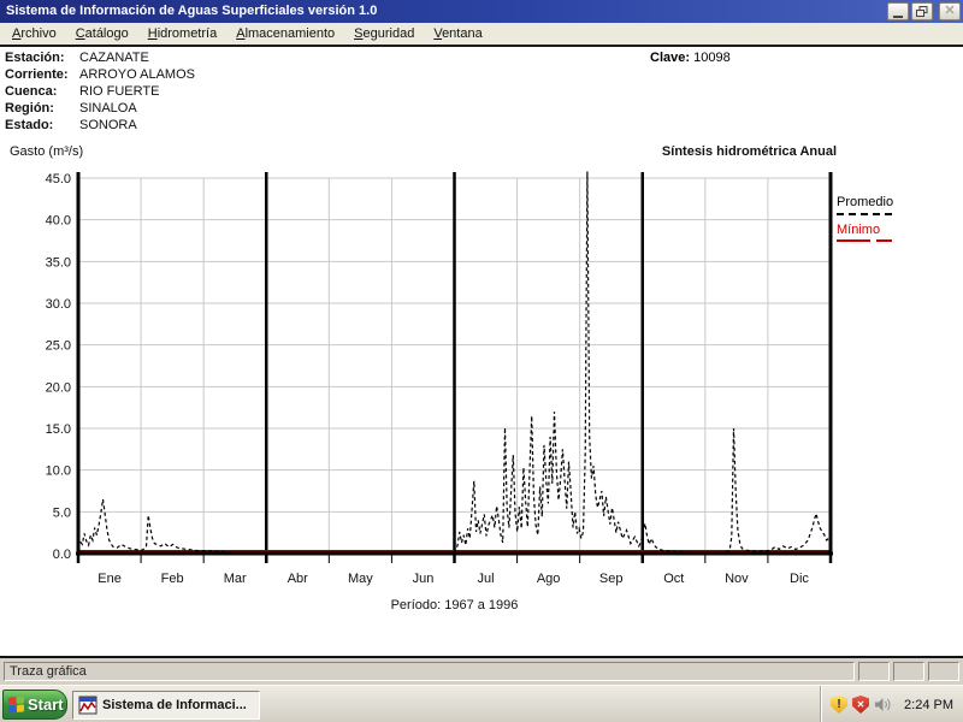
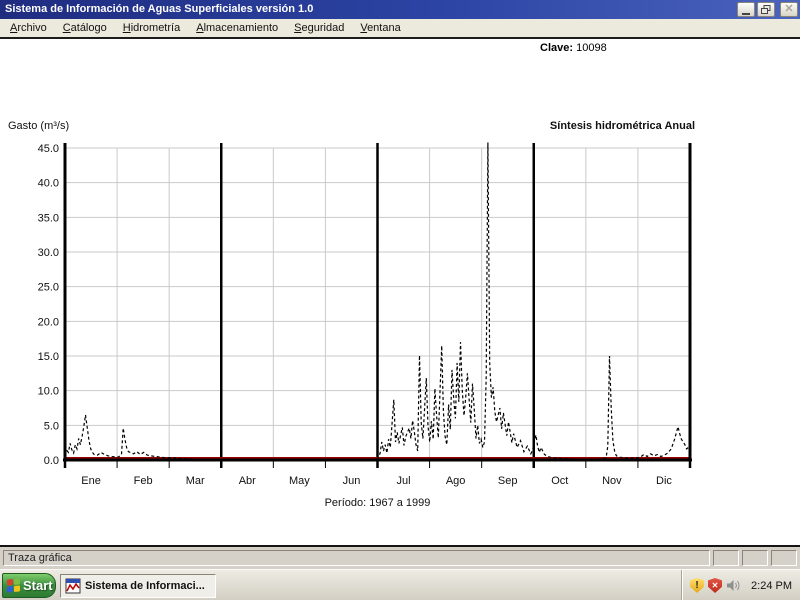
  Sistema de Información de Aguas Superficiales versión 1.0
  ✕
  Archivo
  Catálogo
  Hidrometría
  Almacenamiento
  Seguridad
  Ventana
- Estación:
- CAZANATE
- Corriente:
- ARROYO ALAMOS
- Cuenca:
- RIO FUERTE
- Región:
- SINALOA
- Estado:
- SONORA
  Clave: 10098
  Gasto (m³/s)
  Síntesis hidrométrica Anual
  0.0
  5.0
  10.0
  15.0
  20.0
  25.0
  30.0
  35.0
  40.0
  45.0
  Ene
  Feb
  Mar
  Abr
  May
  Jun
  Jul
  Ago
  Sep
  Oct
  Nov
  Dic
- Período: 1967 a 1996
+ Período: 1967 a 1999
- Promedio
- Mínimo
  Traza gráfica
  Start
  Sistema de Informaci...
  !
  ✕
  2:24 PM
